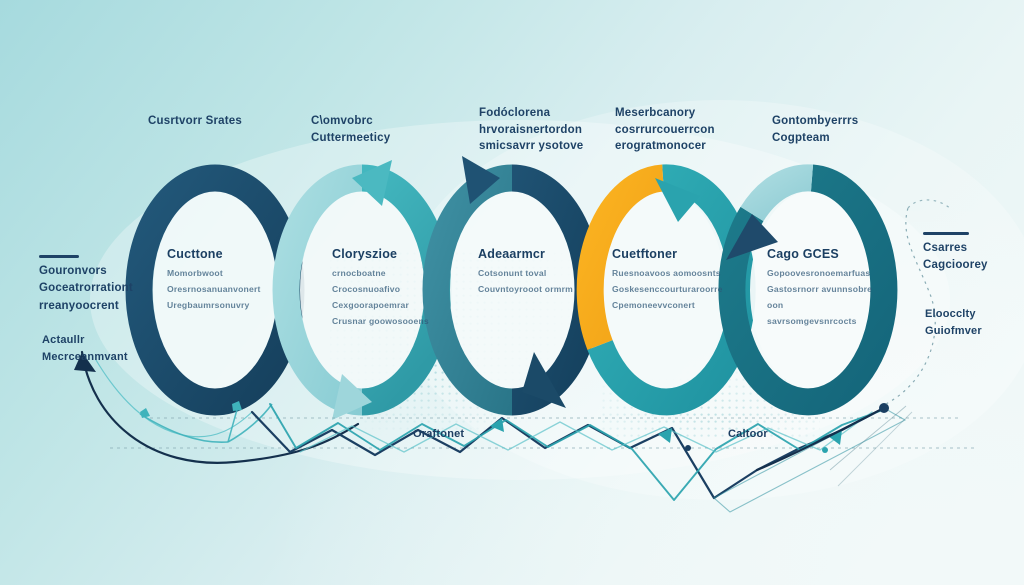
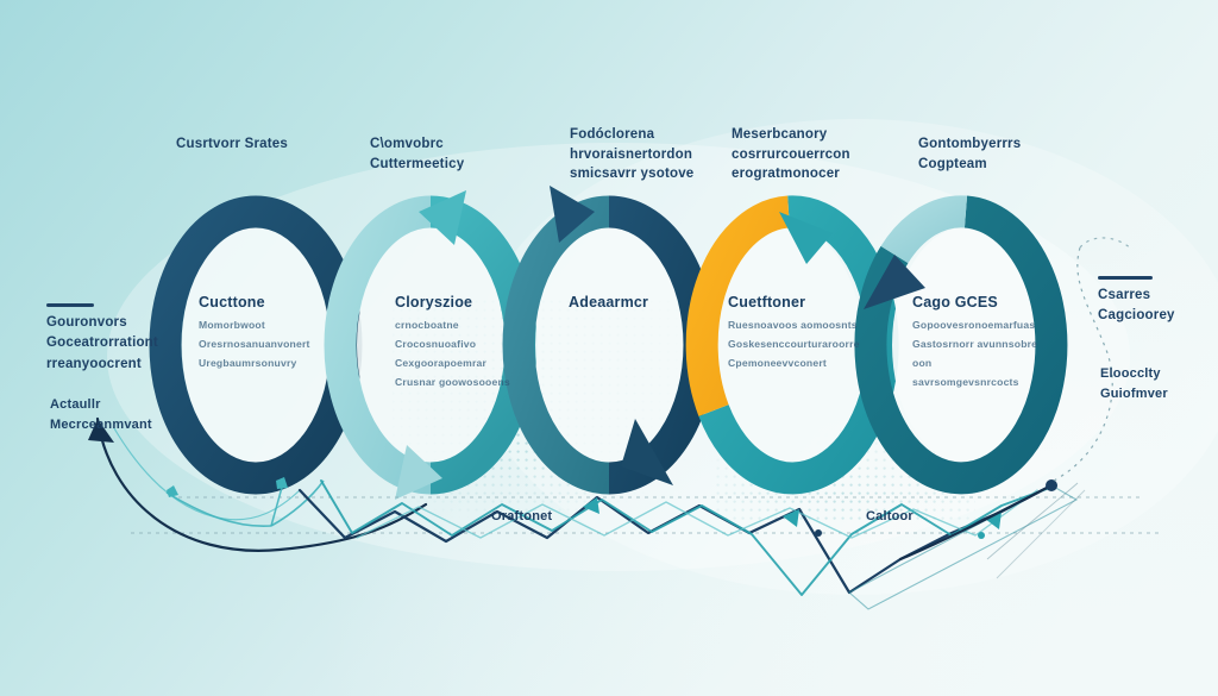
  Cusrtvorr Srates
  C\omvobrc
  Cuttermeeticy
  Fodóclorena
  hrvoraisnertordon
  smicsavrr ysotove
  Meserbcanory
  cosrrurcouerrcon
  erogratmonocer
  Gontombyerrrs
  Cogpteam
  Cucttone
  Momorbwoot
  Oresrnosanuanvonert
  Uregbaumrsonuvry
  Cloryszioe
  crnocboatne
  Crocosnuoafivo
  Cexgoorapoemrar
  Crusnar goowosooens
  Adeaarmcr
- Cotsonunt toval
- Couvntoyrooot ormrm
  Cuetftoner
  Ruesnoavoos aomoosnts
  Goskesenccourturaroorre
  Cpemoneevvconert
  Cago GCES
  Gopoovesronoemarfuas
  Gastosrnorr avunnsobre oon
  savrsomgevsnrcocts
  Gouronvors
  Goceatrorrationt
  rreanyoocrent
  Actaullr
  Mecrceanmvant
  Csarres
  Cagcioorey
  Eloocclty
  Guiofmver
  Oraftonet
  Caltoor
